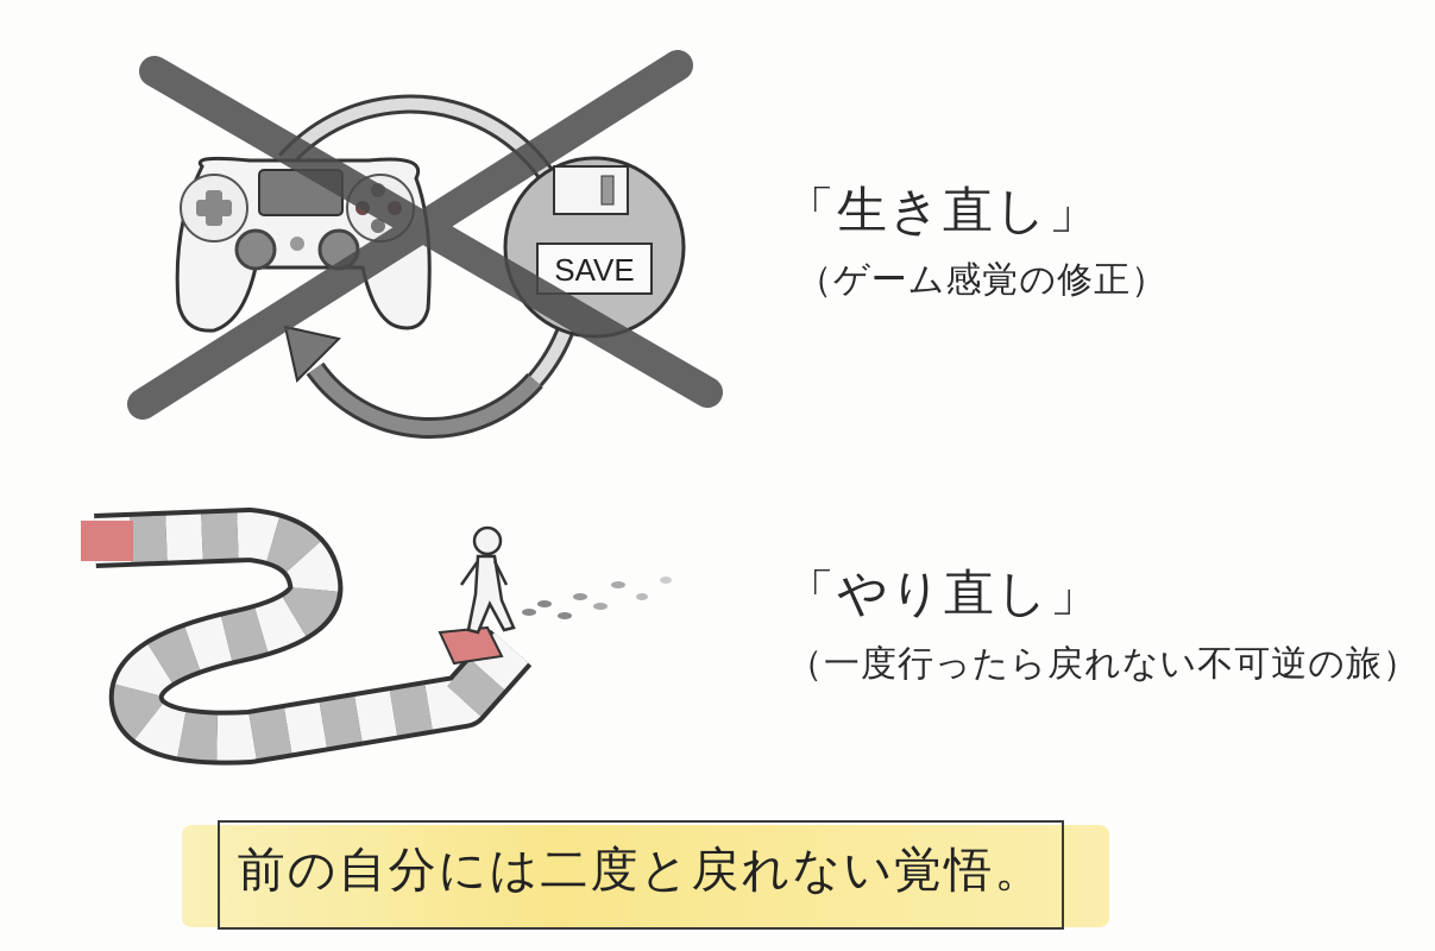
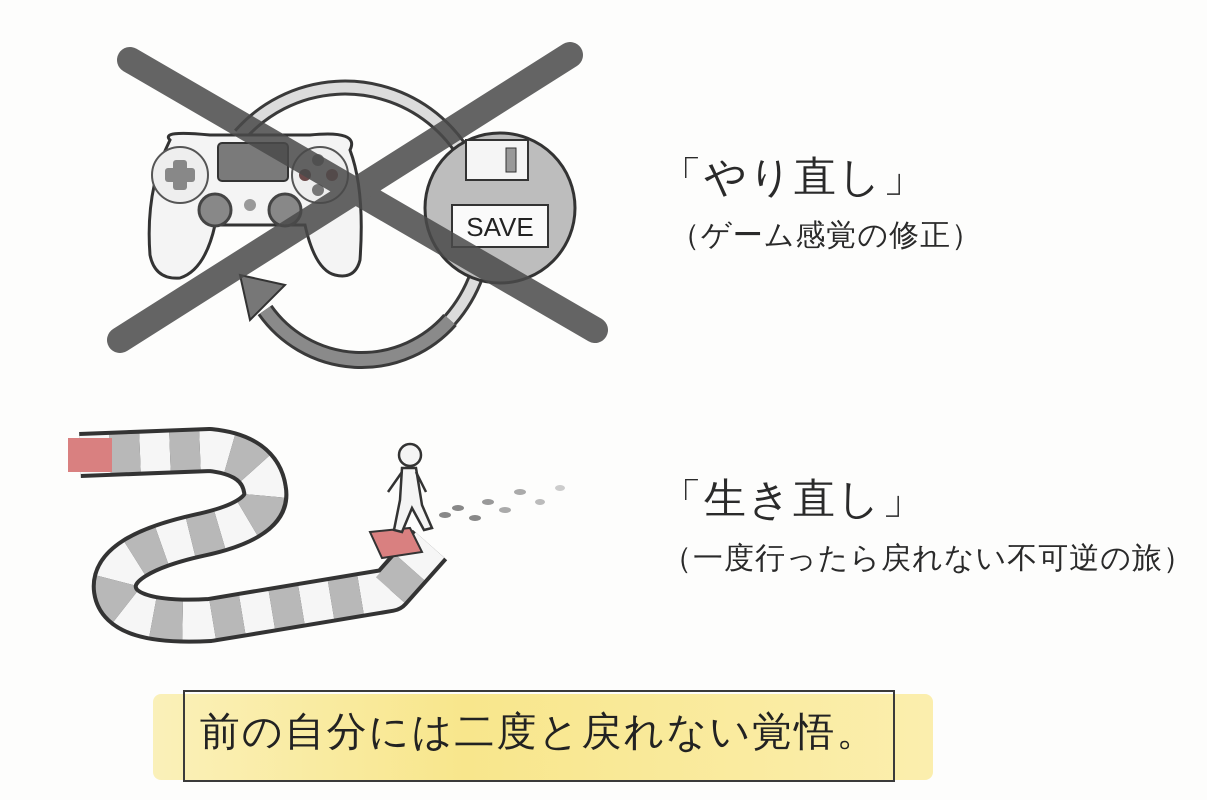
  SAVE
- 「生き直し」
+ 「やり直し」
  （ゲーム感覚の修正）
- 「やり直し」
+ 「生き直し」
  （一度行ったら戻れない不可逆の旅）
  前の自分には二度と戻れない覚悟。
